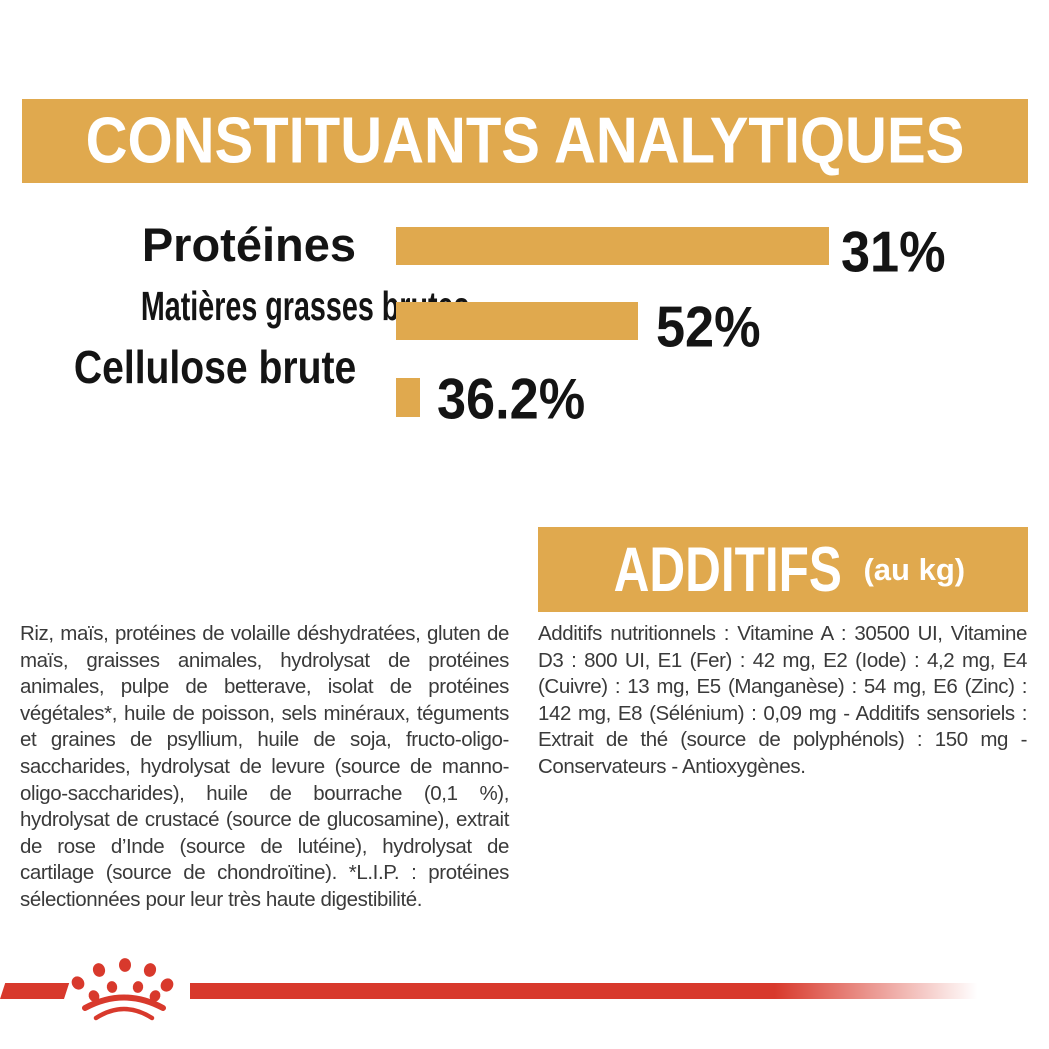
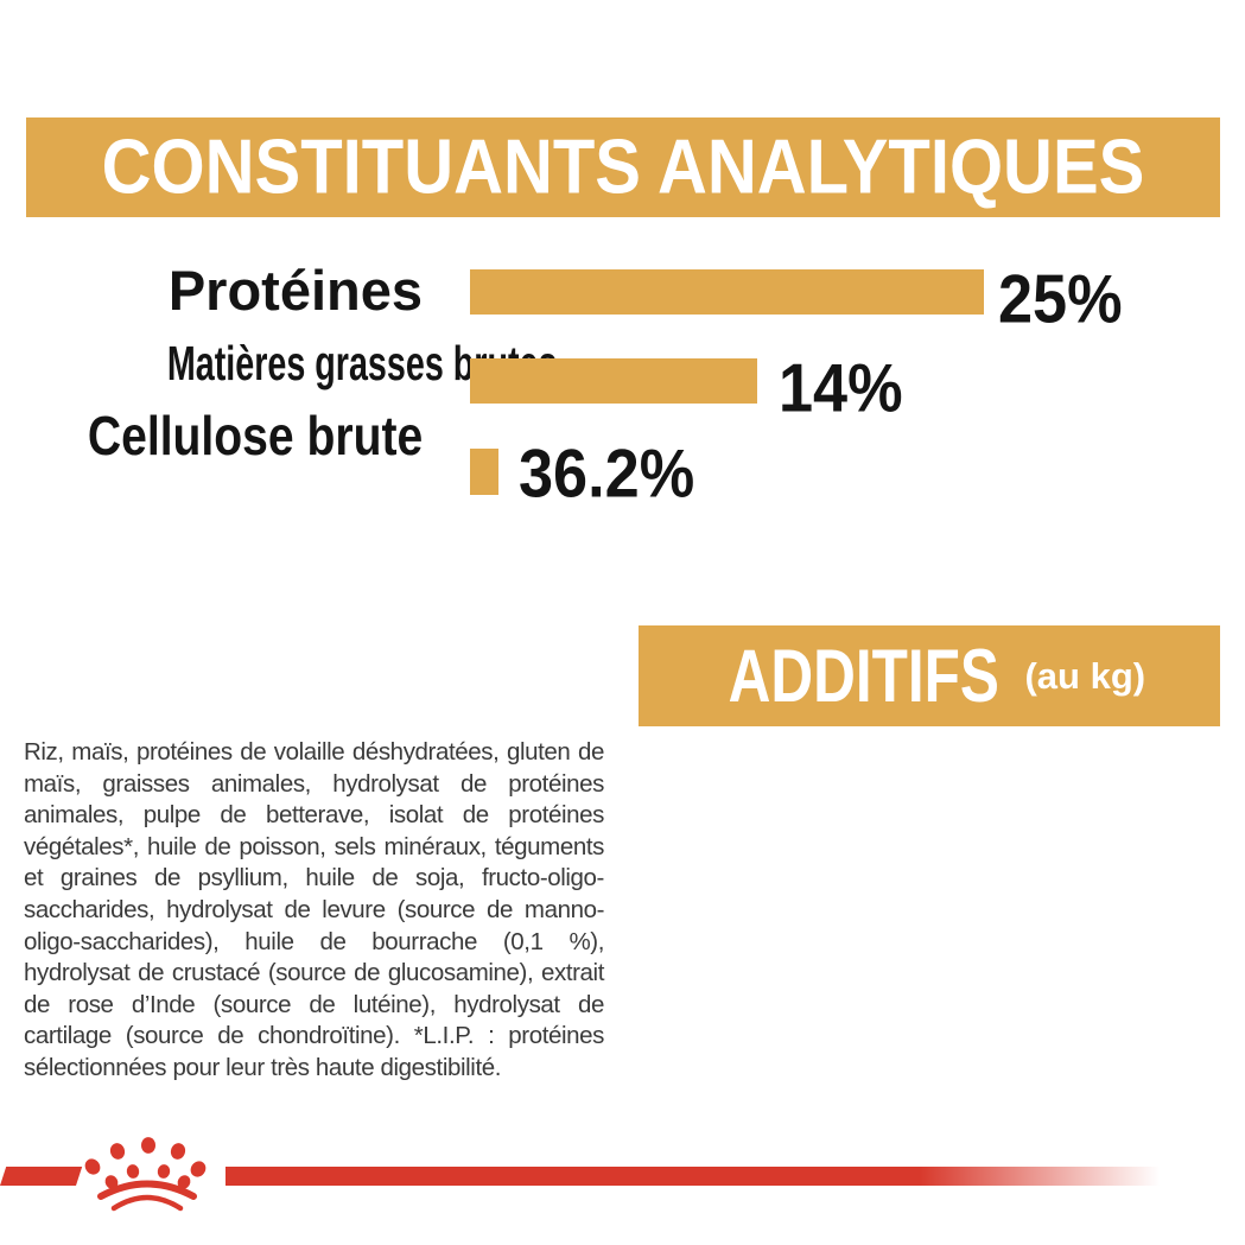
  CONSTITUANTS ANALYTIQUES
  Protéines
  Matières grasses b
  Cellulose brute
- 31%
+ 25%
- 52%
+ 14%
  36.2%
  Riz, maïs, protéines de volaille déshydratées, gluten de maïs, graisses animales, hydrolysat de protéines animales, pulpe de betterave, isolat de protéines végétales*, huile de poisson, sels minéraux, téguments et graines de psyllium, huile de soja, fructo-oligo-saccharides, hydrolysat de levure (source de manno-oligo-saccharides), huile de bourrache (0,1 %), hydrolysat de crustacé (source de glucosamine), extrait de rose d’Inde (source de lutéine), hydrolysat de cartilage (source de chondroïtine). *L.I.P. : protéines sélectionnées pour leur très haute digestibilité.
  ADDITIFS
  (au kg)
- Additifs nutritionnels : Vitamine A : 30500 UI, Vitamine D3 : 800 UI, E1 (Fer) : 42 mg, E2 (Iode) : 4,2 mg, E4 (Cuivre) : 13 mg, E5 (Manganèse) : 54 mg, E6 (Zinc) : 142 mg, E8 (Sélénium) : 0,09 mg - Additifs sensoriels : Extrait de thé (source de polyphénols) : 150 mg - Conservateurs - Antioxygènes.
